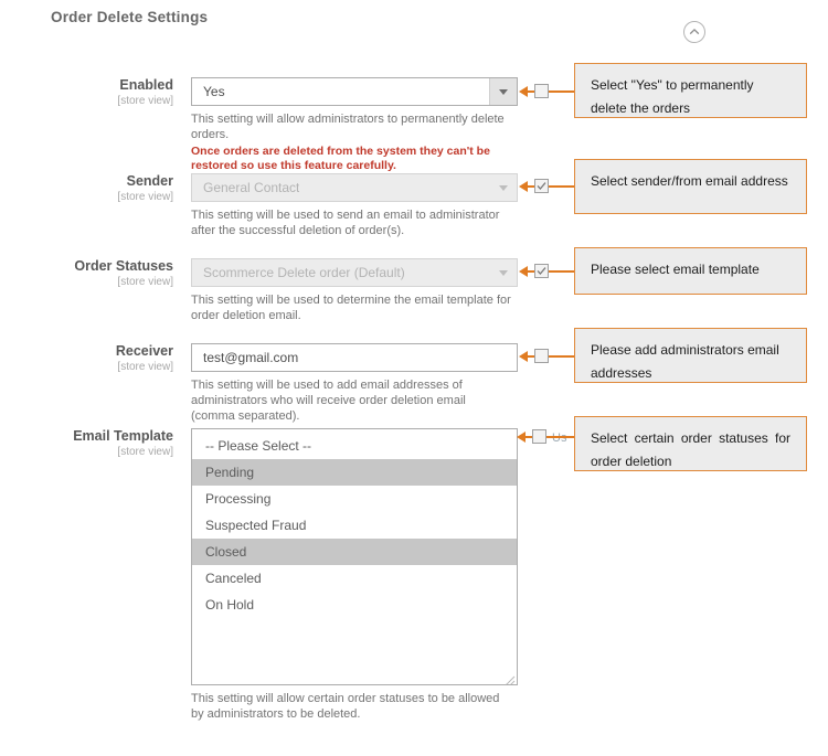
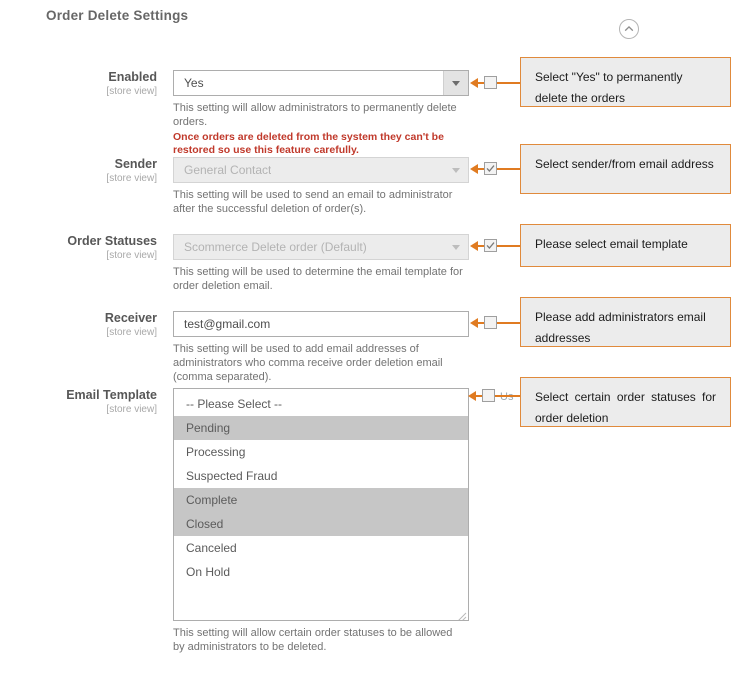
  Order Delete Settings
  Enabled
  [store view]
  Yes
  This setting will allow administrators to permanently delete orders.
  Once orders are deleted from the system they can't be restored so use this feature carefully.
  Sender
  [store view]
  General Contact
  This setting will be used to send an email to administrator after the successful deletion of order(s).
  Order Statuses
  [store view]
  Scommerce Delete order (Default)
  This setting will be used to determine the email template for order deletion email.
  Receiver
  [store view]
  test@gmail.com
- This setting will be used to add email addresses of administrators who will receive order deletion email (comma separated).
+ This setting will be used to add email addresses of administrators who comma receive order deletion email (comma separated).
  Email Template
  [store view]
  -- Please Select --
  Pending
  Processing
  Suspected Fraud
+ Complete
  Closed
  Canceled
  On Hold
  This setting will allow certain order statuses to be allowed by administrators to be deleted.
  Us
  Select "Yes" to permanently delete the orders
  Select sender/from email address
  Please select email template
  Please add administrators email addresses
  Select certain order statuses for order deletion
